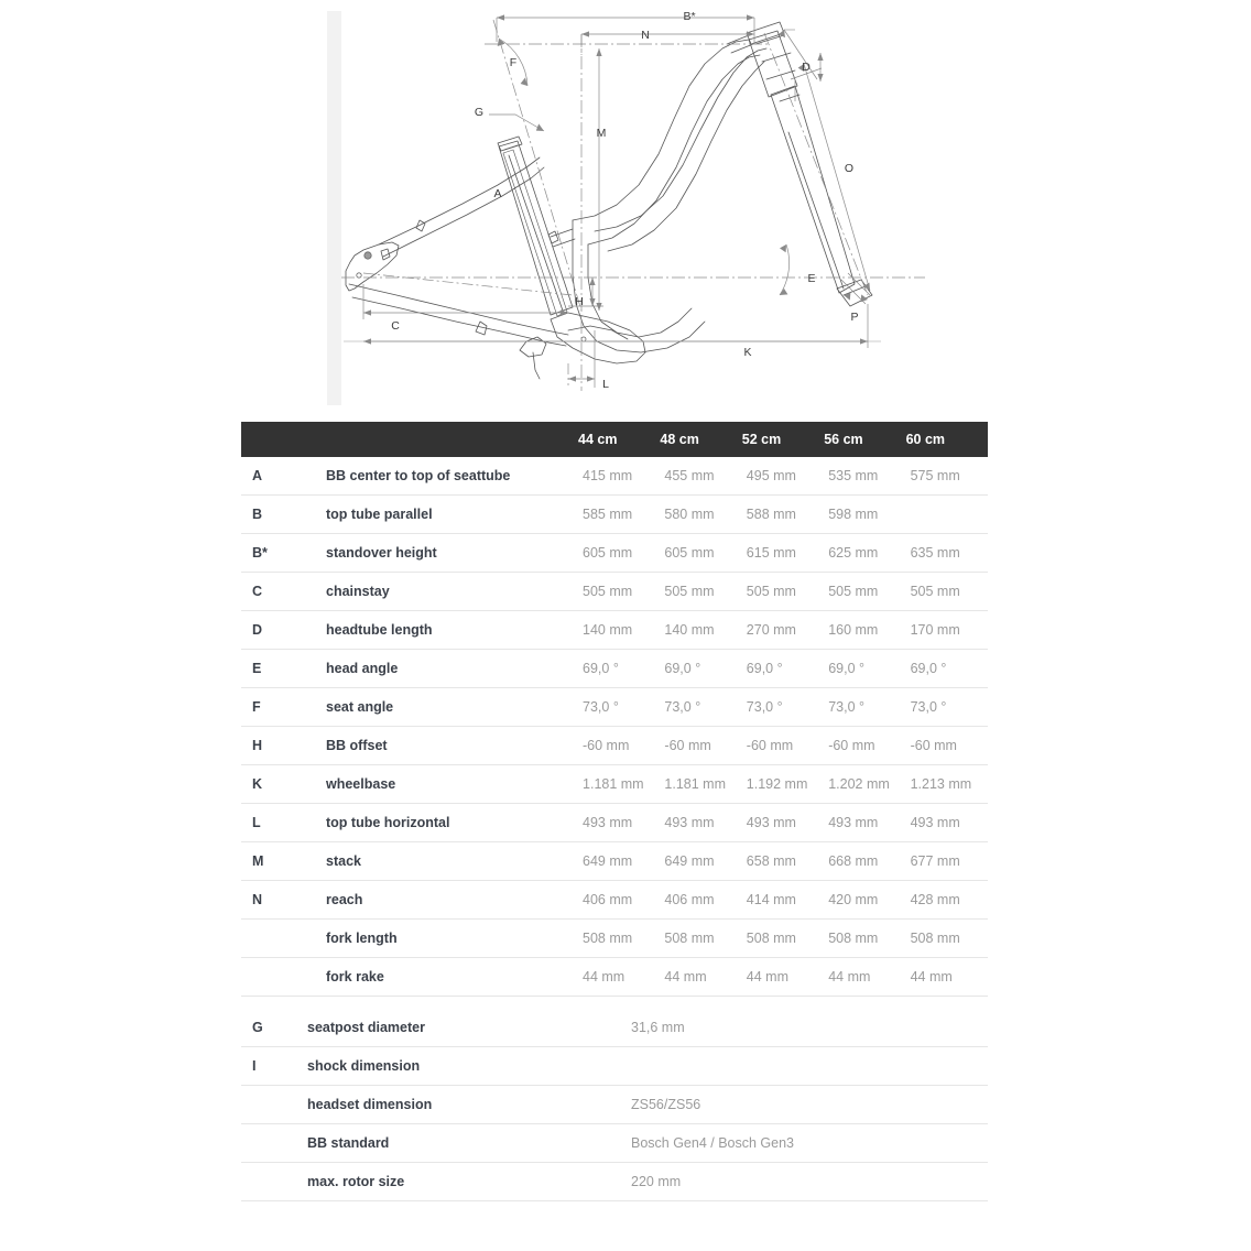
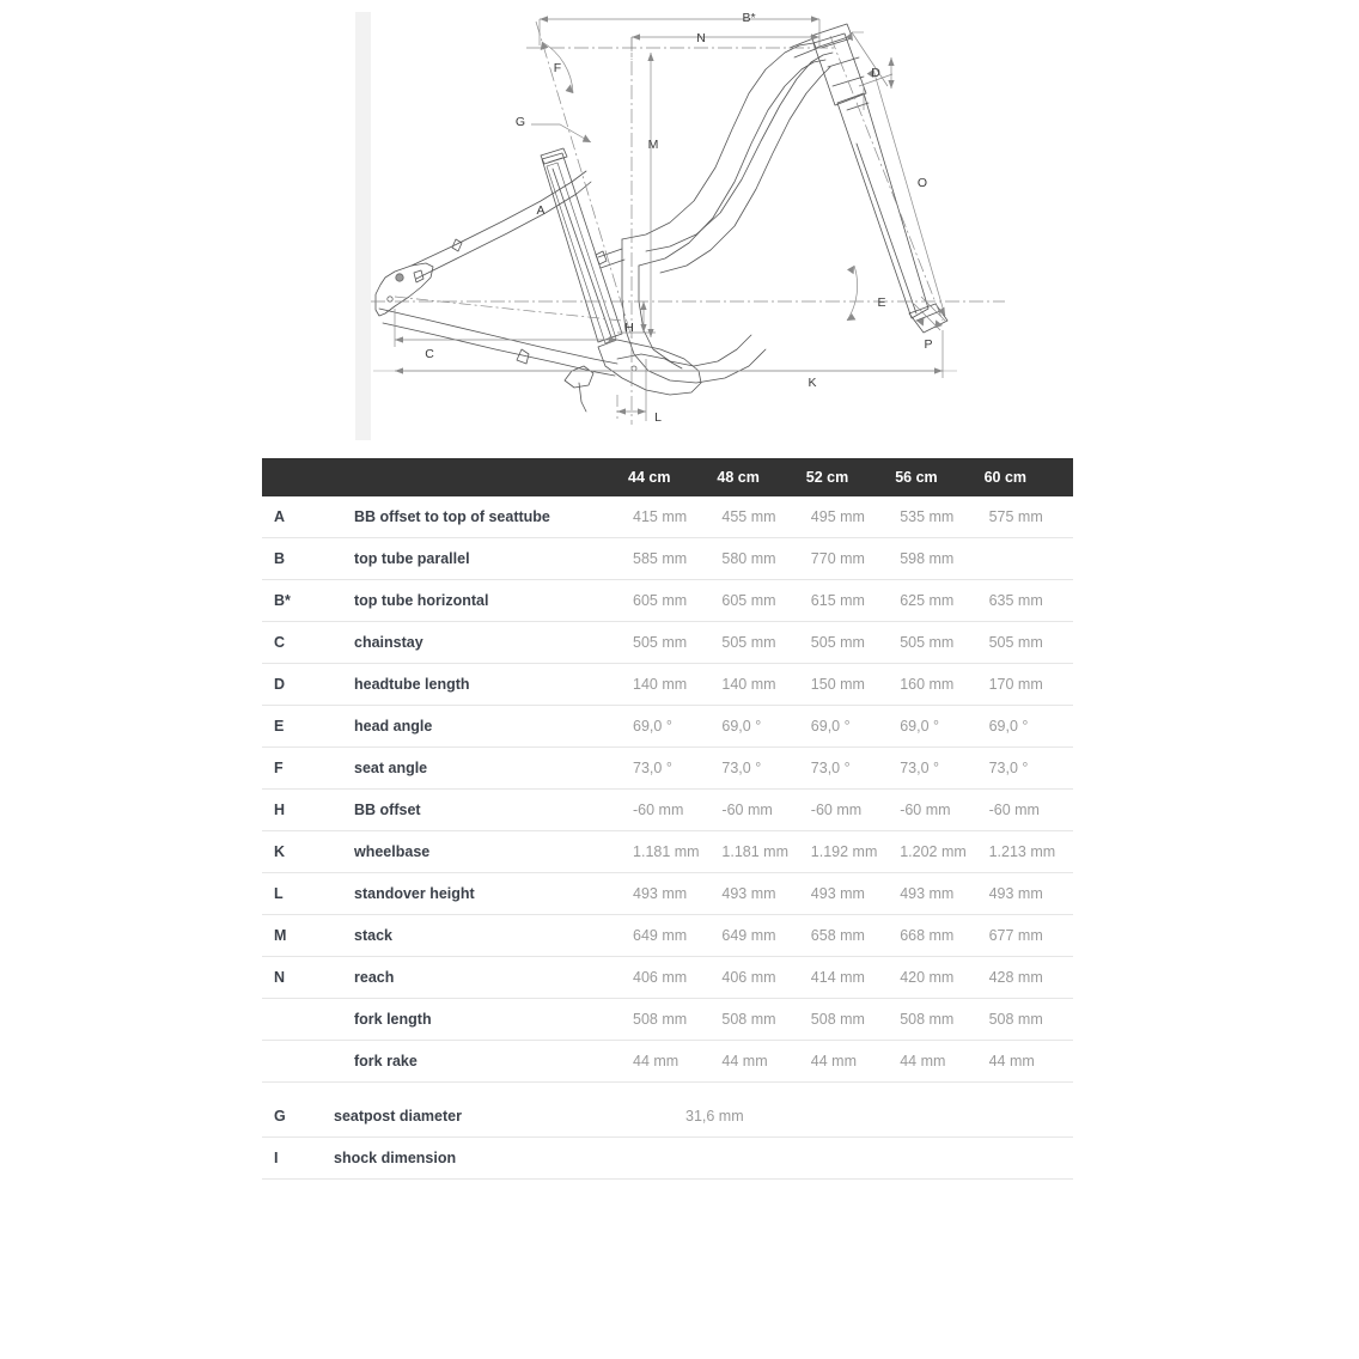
  B*
  N
  F
  D
  G
  M
  O
  A
  E
  H
  P
  C
  K
  L
  		44 cm	48 cm	52 cm	56 cm	60 cm
- A	BB center to top of seattube	415 mm	455 mm	495 mm	535 mm	575 mm
+ A	BB offset to top of seattube	415 mm	455 mm	495 mm	535 mm	575 mm
- B	top tube parallel	585 mm	580 mm	588 mm	598 mm
+ B	top tube parallel	585 mm	580 mm	770 mm	598 mm
- B*	standover height	605 mm	605 mm	615 mm	625 mm	635 mm
+ B*	top tube horizontal	605 mm	605 mm	615 mm	625 mm	635 mm
  C	chainstay	505 mm	505 mm	505 mm	505 mm	505 mm
- D	headtube length	140 mm	140 mm	270 mm	160 mm	170 mm
+ D	headtube length	140 mm	140 mm	150 mm	160 mm	170 mm
  E	head angle	69,0 °	69,0 °	69,0 °	69,0 °	69,0 °
  F	seat angle	73,0 °	73,0 °	73,0 °	73,0 °	73,0 °
  H	BB offset	-60 mm	-60 mm	-60 mm	-60 mm	-60 mm
  K	wheelbase	1.181 mm	1.181 mm	1.192 mm	1.202 mm	1.213 mm
- L	top tube horizontal	493 mm	493 mm	493 mm	493 mm	493 mm
+ L	standover height	493 mm	493 mm	493 mm	493 mm	493 mm
  M	stack	649 mm	649 mm	658 mm	668 mm	677 mm
  N	reach	406 mm	406 mm	414 mm	420 mm	428 mm
  	fork length	508 mm	508 mm	508 mm	508 mm	508 mm
  	fork rake	44 mm	44 mm	44 mm	44 mm	44 mm
  G	seatpost diameter	31,6 mm
  I	shock dimension
- 	headset dimension	ZS56/ZS56
- 	BB standard	Bosch Gen4 / Bosch Gen3
- 	max. rotor size	220 mm
